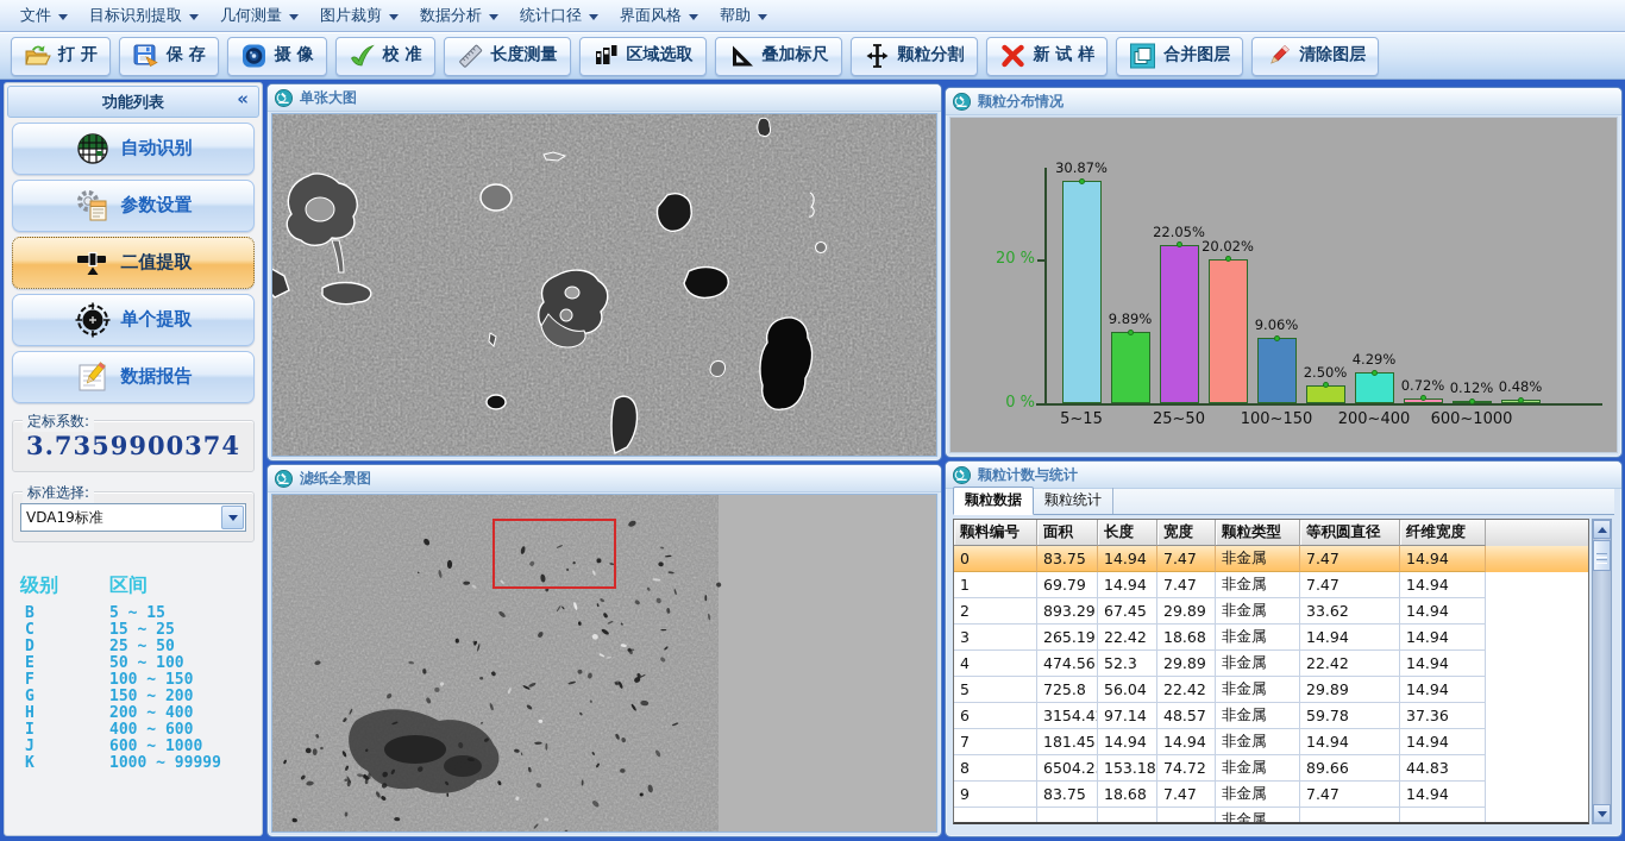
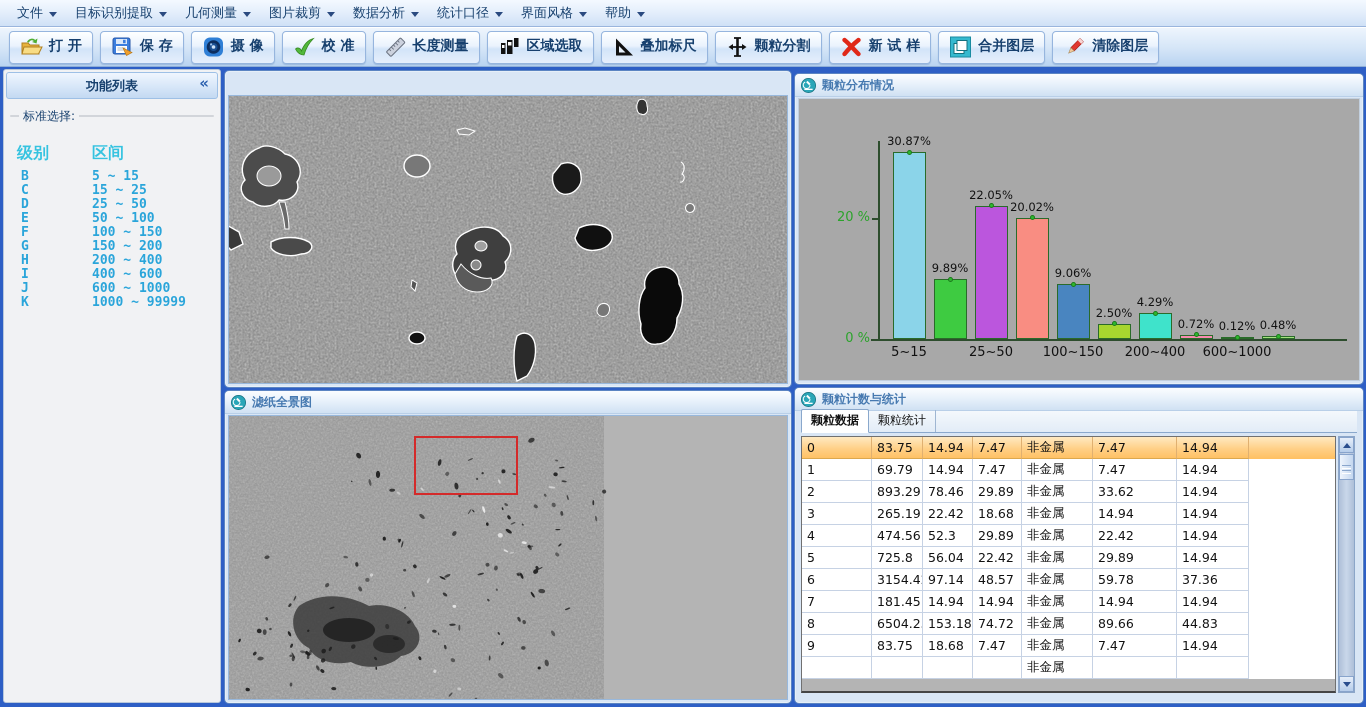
  文件
  目标识别提取
  几何测量
  图片裁剪
  数据分析
  统计口径
  界面风格
  帮助
  打 开
  保 存
  摄 像
  校 准
  长度测量
  区域选取
  叠加标尺
  颗粒分割
  新 试 样
  合并图层
  清除图层
  功能列表
  «
- 自动识别
- 参数设置
- 二值提取
- 单个提取
- 数据报告
- 定标系数:
- 3.7359900374
  标准选择:
- VDA19标准
  级别
  区间
  B
  5 ~ 15
  C
  15 ~ 25
  D
  25 ~ 50
  E
  50 ~ 100
  F
  100 ~ 150
  G
  150 ~ 200
  H
  200 ~ 400
  I
  400 ~ 600
  J
  600 ~ 1000
  K
  1000 ~ 99999
- 单张大图
  滤纸全景图
  颗粒分布情况
  0 %
  20 %
  30.87%
  9.89%
  22.05%
  20.02%
  9.06%
  2.50%
  4.29%
  0.72%
  0.12%
  0.48%
  5~15
  25~50
  100~150
  200~400
  600~1000
  颗粒计数与统计
  颗粒数据
  颗粒统计
- 颗料编号
- 面积
- 长度
- 宽度
- 颗粒类型
- 等积圆直径
- 纤维宽度
  0
  83.75
  14.94
  7.47
  非金属
  7.47
  14.94
  1
  69.79
  14.94
  7.47
  非金属
  7.47
  14.94
  2
  893.29
- 67.45
+ 78.46
  29.89
  非金属
  33.62
  14.94
  3
  265.19
  22.42
  18.68
  非金属
  14.94
  14.94
  4
  474.56
  52.3
  29.89
  非金属
  22.42
  14.94
  5
  725.8
  56.04
  22.42
  非金属
  29.89
  14.94
  6
  3154.4
  97.14
  48.57
  非金属
  59.78
  37.36
  7
  181.45
  14.94
  14.94
  非金属
  14.94
  14.94
  8
  6504.2
  153.18
  74.72
  非金属
  89.66
  44.83
  9
  83.75
  18.68
  7.47
  非金属
  7.47
  14.94
  非金属
